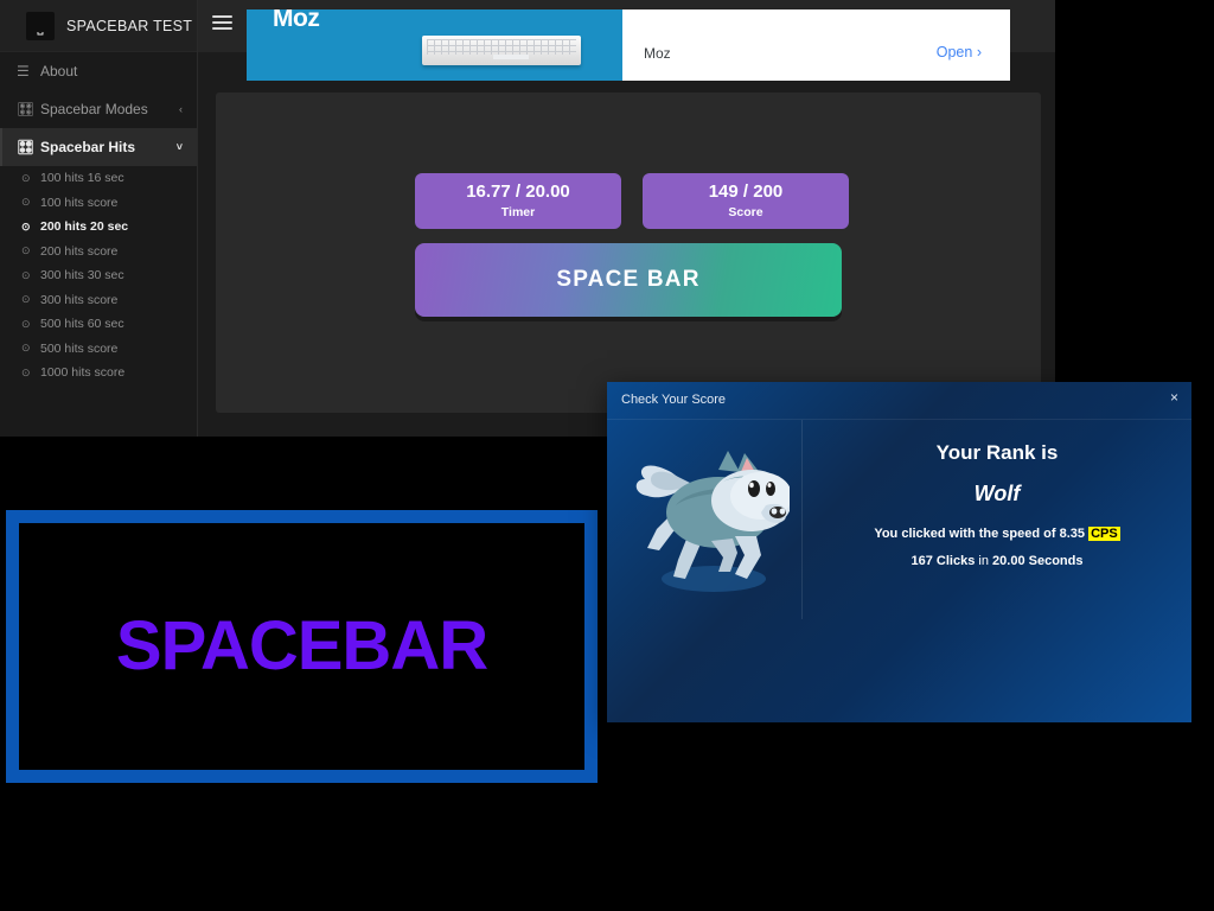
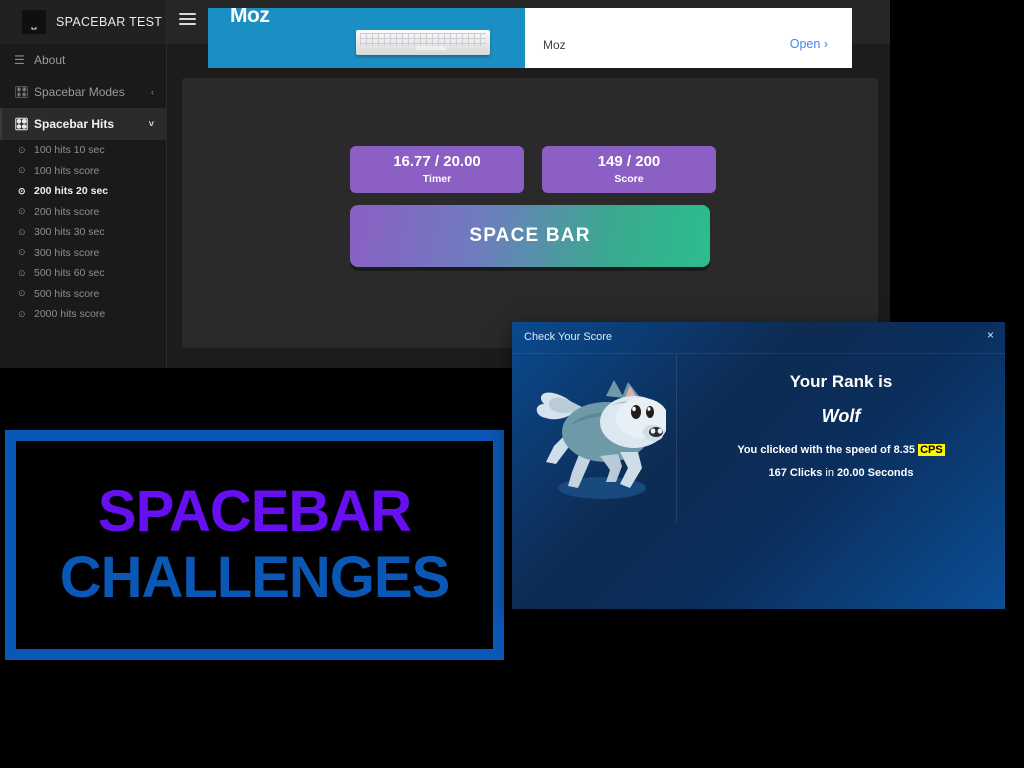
  ⎵
  SPACEBAR TEST
  ☰
  About
  🎛
  Spacebar Modes
  ‹
  🎛
  Spacebar Hits
  ˅
  ⊙
- 100 hits 16 sec
+ 100 hits 10 sec
  ⊙
  100 hits score
  ⊙
  200 hits 20 sec
  ⊙
  200 hits score
  ⊙
  300 hits 30 sec
  ⊙
  300 hits score
  ⊙
  500 hits 60 sec
  ⊙
  500 hits score
  ⊙
- 1000 hits score
+ 2000 hits score
  Moz
  Moz
  Open ›
  16.77 / 20.00
  Timer
  149 / 200
  Score
  SPACE BAR
  SPACEBAR
+ CHALLENGES
  Check Your Score
  ×
  Your Rank is
  Wolf
  You clicked with the speed of 8.35 CPS
  167 Clicks in 20.00 Seconds
